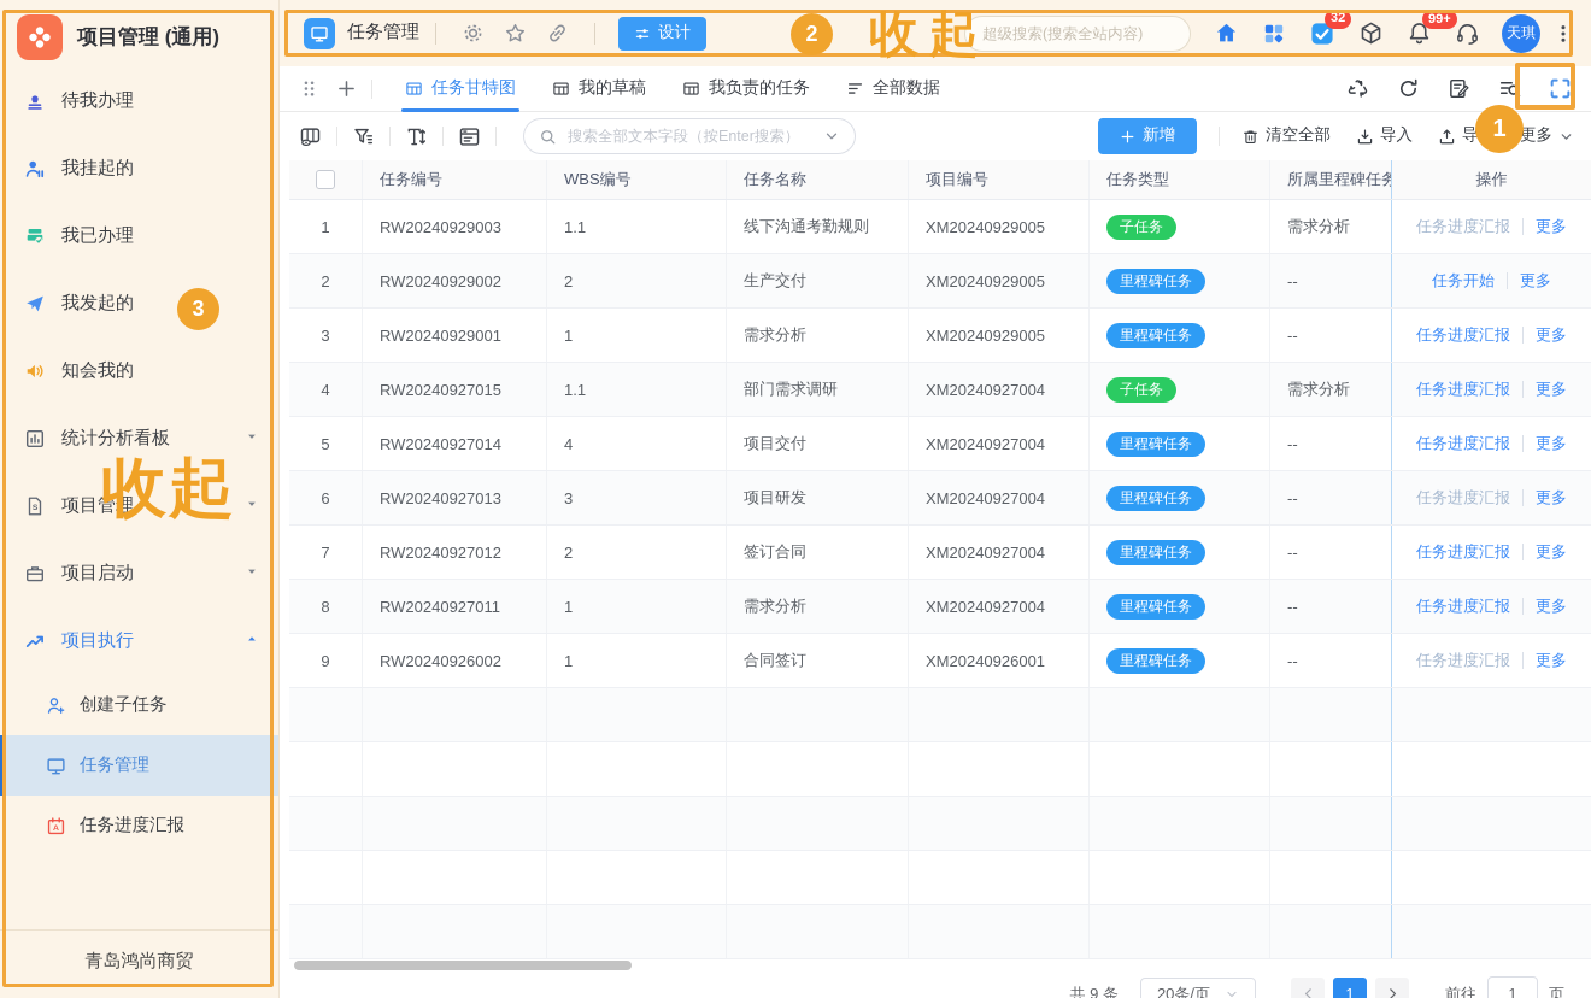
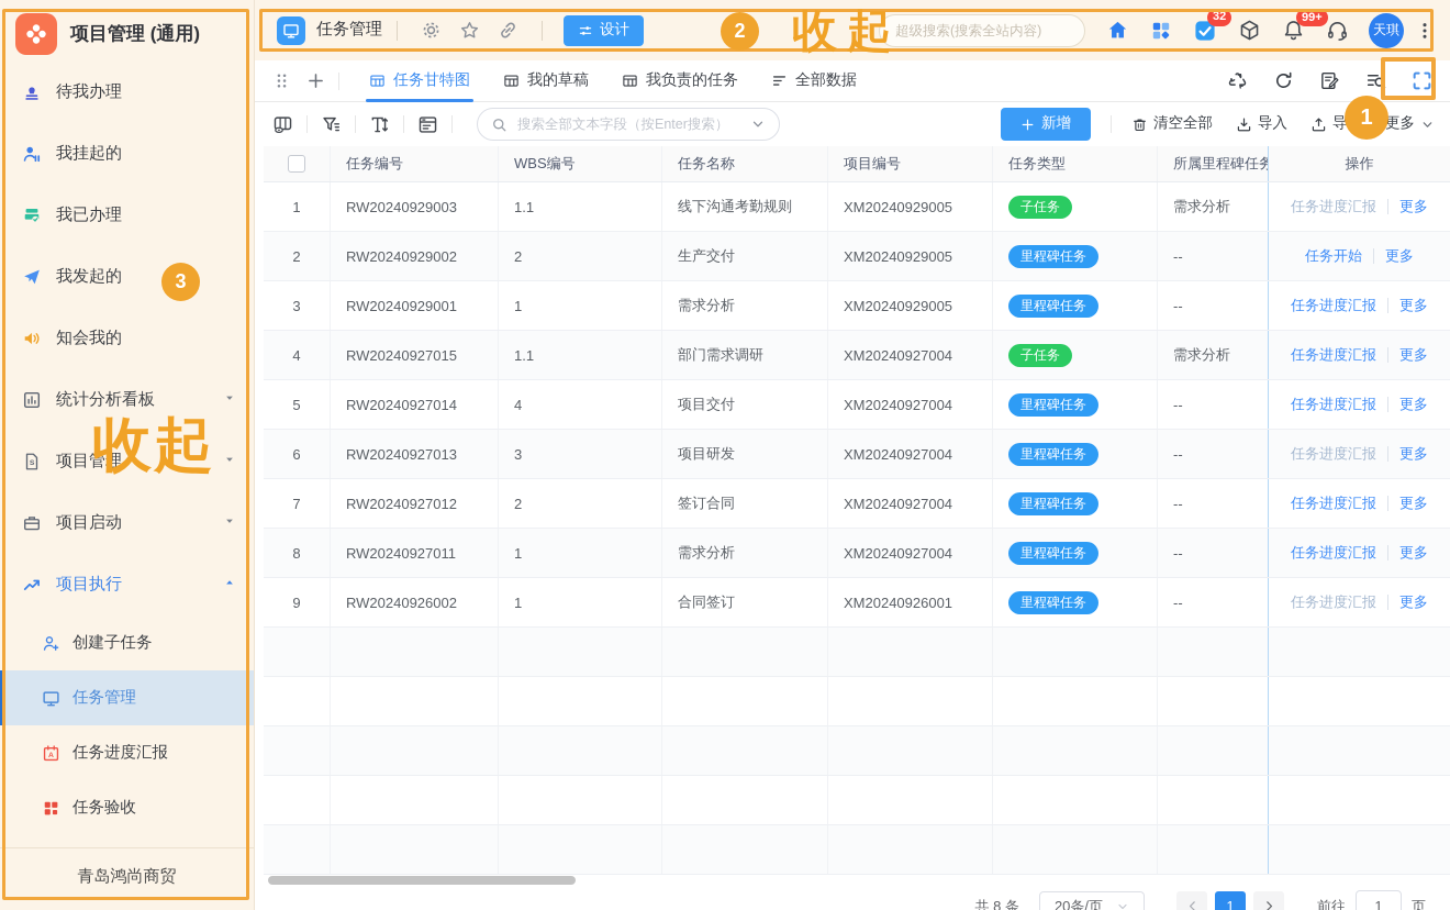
  项目管理 (通用)
  待我办理
  我挂起的
  我已办理
  我发起的
  知会我的
  统计分析看板
  项目管理
  项目启动
  项目执行
  创建子任务
  任务管理
  任务进度汇报
+ 任务验收
  青岛鸿尚商贸
  任务管理
  设计
  超级搜索(搜索全站内容)
  32
  99+
  天琪
  任务甘特图
  我的草稿
  我负责的任务
  全部数据
  搜索全部文本字段（按Enter搜索）
  新增
  清空全部
  导入
  更多
  任务编号
  WBS编号
  任务名称
  项目编号
  任务类型
  所属里程碑任务
  操作
  1
  RW20240929003
  1.1
  线下沟通考勤规则
  XM20240929005
  子任务
  需求分析
  任务进度汇报
  更多
  2
  RW20240929002
  2
  生产交付
  XM20240929005
  里程碑任务
  --
  任务开始
  更多
  3
  RW20240929001
  1
  需求分析
  XM20240929005
  里程碑任务
  --
  任务进度汇报
  更多
  4
  RW20240927015
  1.1
  部门需求调研
  XM20240927004
  子任务
  需求分析
  任务进度汇报
  更多
  5
  RW20240927014
  4
  项目交付
  XM20240927004
  里程碑任务
  --
  任务进度汇报
  更多
  6
  RW20240927013
  3
  项目研发
  XM20240927004
  里程碑任务
  --
  任务进度汇报
  更多
  7
  RW20240927012
  2
  签订合同
  XM20240927004
  里程碑任务
  --
  任务进度汇报
  更多
  8
  RW20240927011
  1
  需求分析
  XM20240927004
  里程碑任务
  --
  任务进度汇报
  更多
  9
  RW20240926002
  1
  合同签订
  XM20240926001
  里程碑任务
  --
  任务进度汇报
  更多
- 共 9 条
+ 共 8 条
  20条/页
  1
  前往
  1
  页
  1
  2
  3
  收起
  收起
